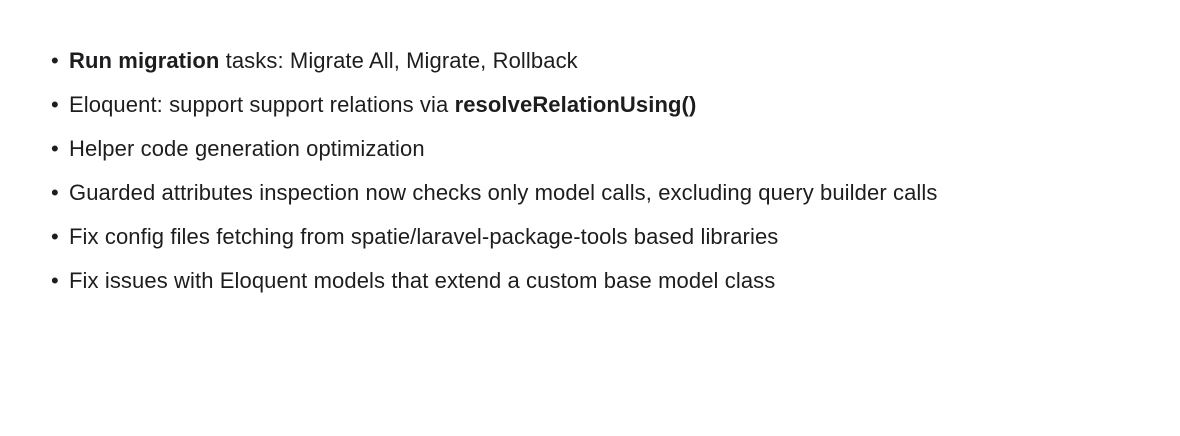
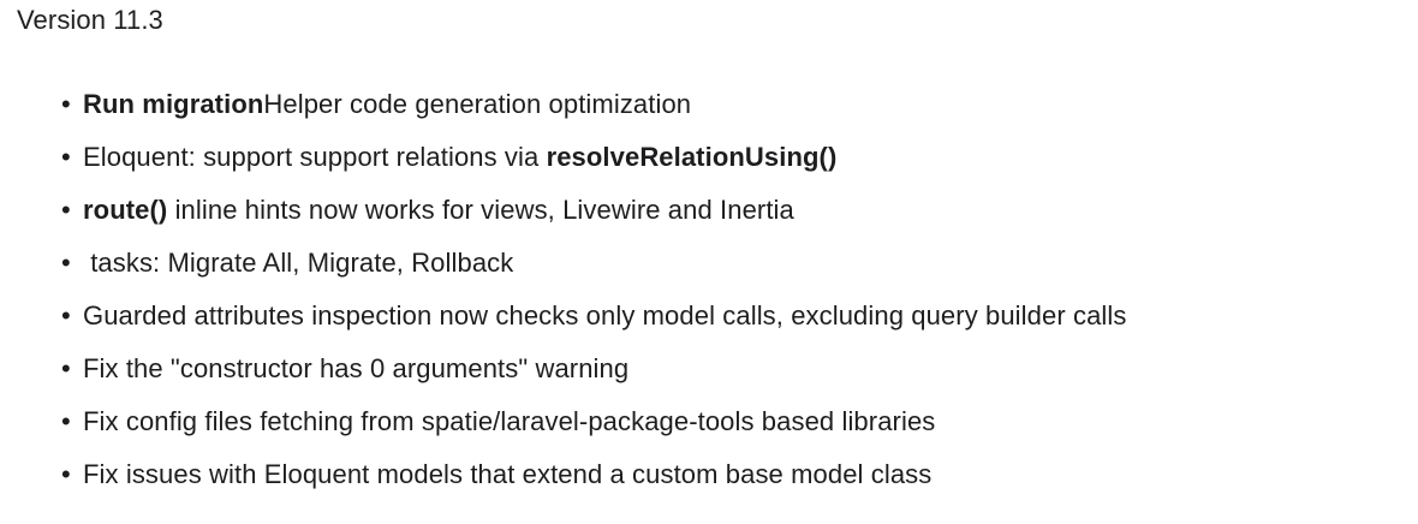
+ Version 11.3
- • Run migration tasks: Migrate All, Migrate, Rollback
+ • Run migrationHelper code generation optimization
  • Eloquent: support support relations via resolveRelationUsing()
+ • route() inline hints now works for views, Livewire and Inertia
- • Helper code generation optimization
+ • tasks: Migrate All, Migrate, Rollback
  • Guarded attributes inspection now checks only model calls, excluding query builder calls
+ • Fix the "constructor has 0 arguments" warning
  • Fix config files fetching from spatie/laravel-package-tools based libraries
  • Fix issues with Eloquent models that extend a custom base model class
